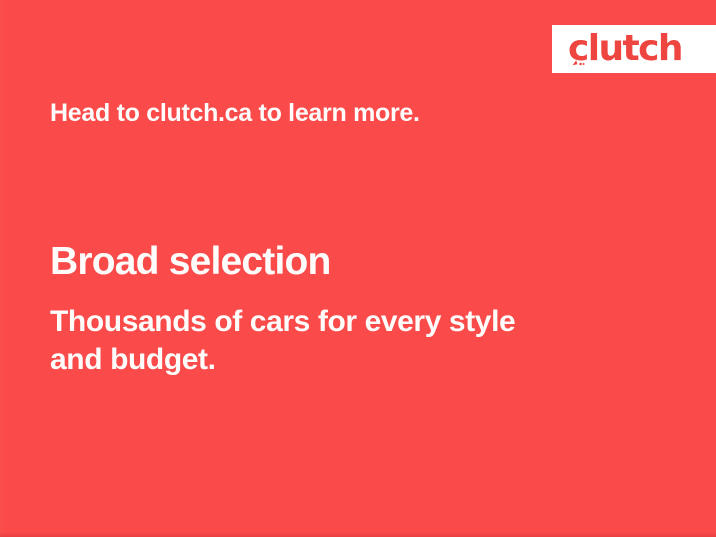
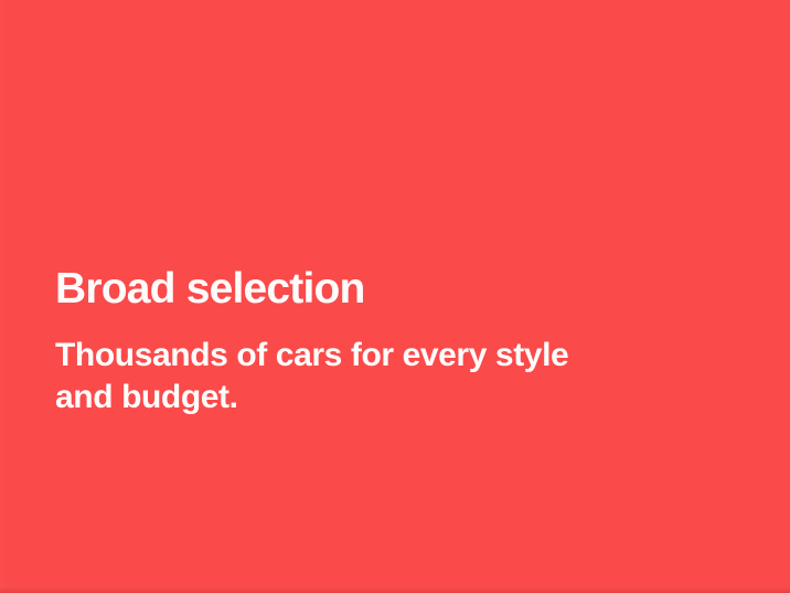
- c
- lutch
- Head to clutch.ca to learn more.
  Broad selection
  Thousands of cars for every style
  and budget.
